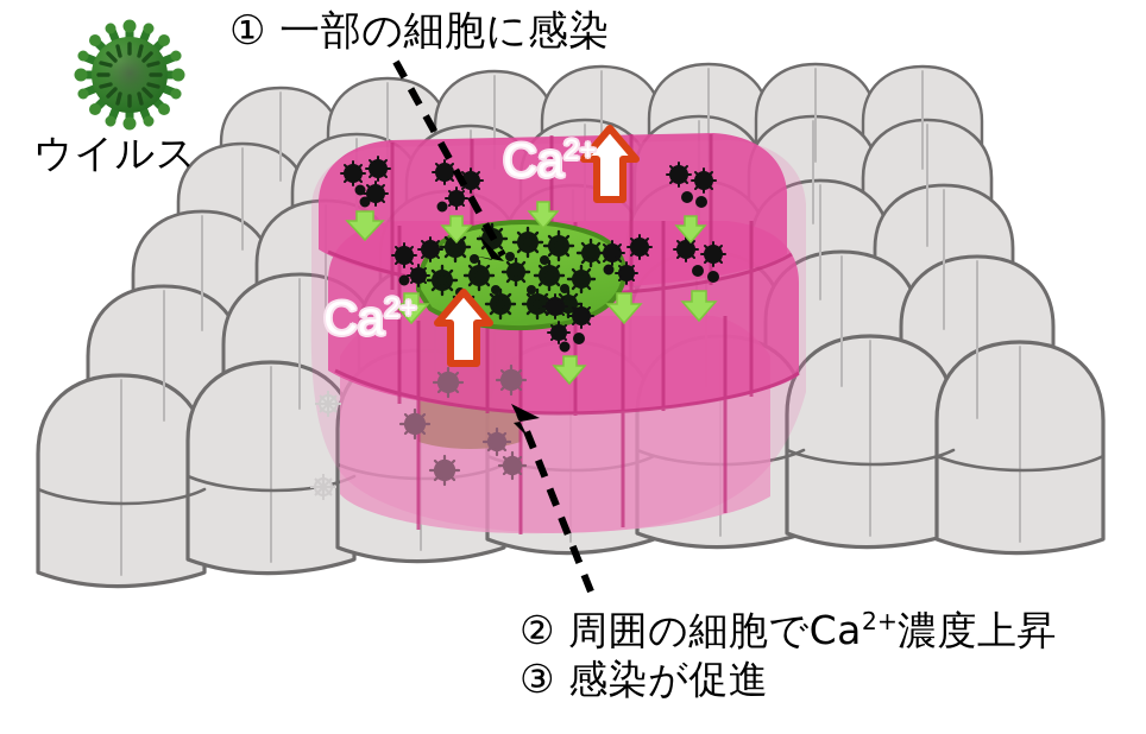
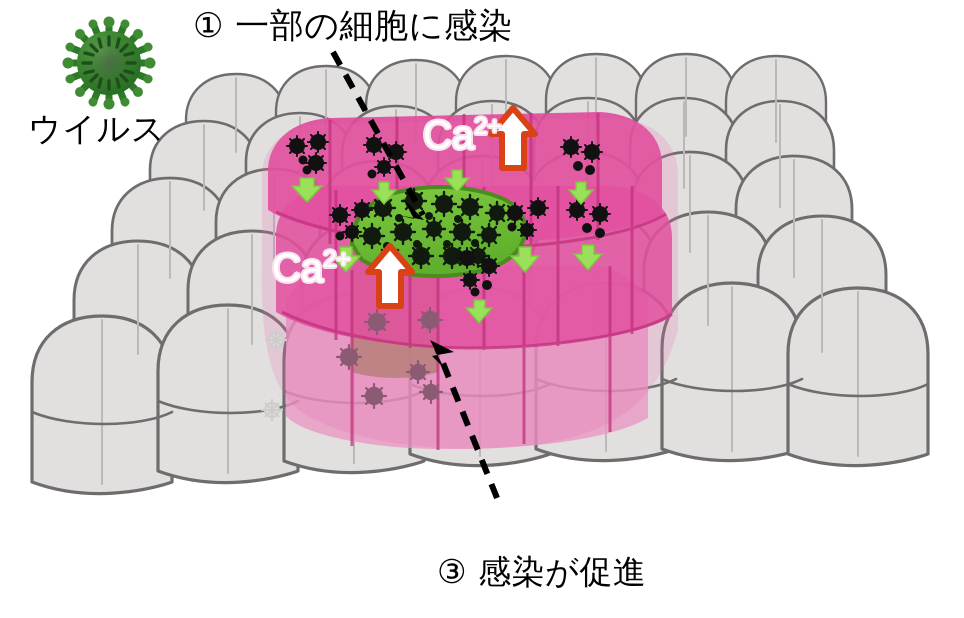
  ① 一部の細胞に感染
- ② 周囲の細胞でCa2+濃度上昇
  ③ 感染が促進
  ウイルス
  Ca2+
  Ca2+
